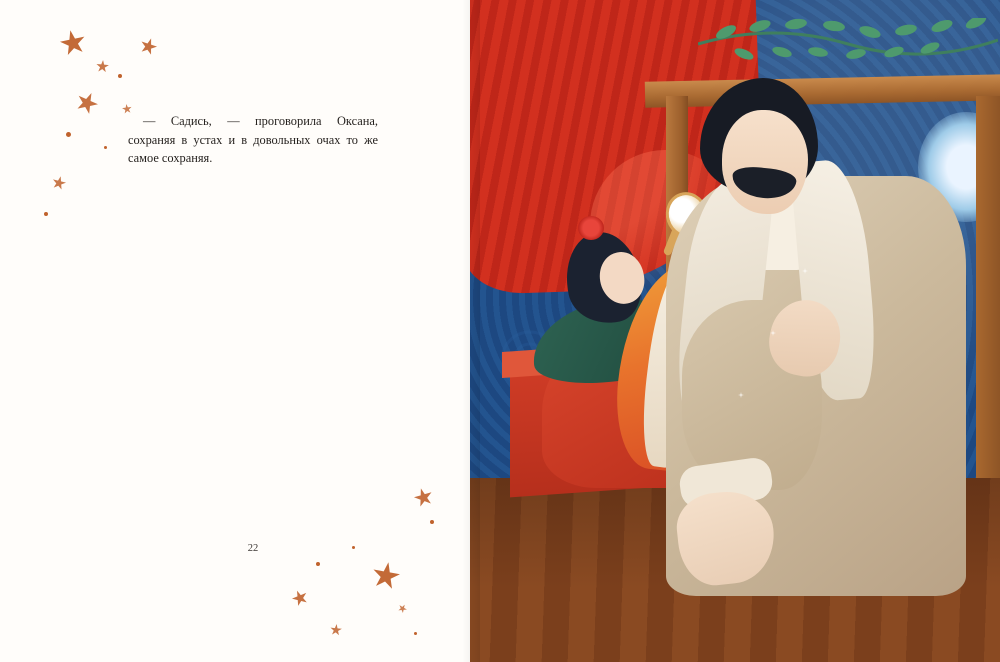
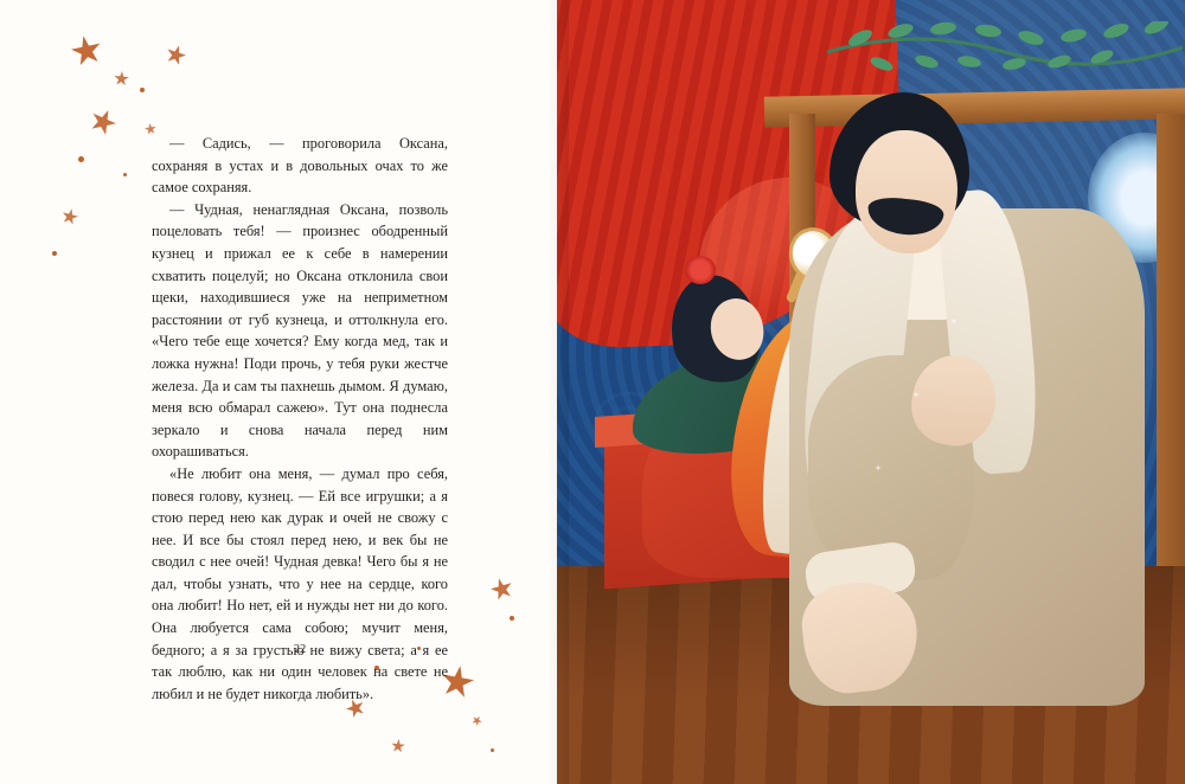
  — Садись, — проговорила Оксана, сохраняя в устах и в довольных очах то же самое сохраняя.
+ — Чудная, ненаглядная Оксана, позволь поцеловать тебя! — произнес ободренный кузнец и прижал ее к себе в намерении схватить поцелуй; но Оксана отклонила свои щеки, находившиеся уже на неприметном расстоянии от губ кузнеца, и оттолкнула его. «Чего тебе еще хочется? Ему когда мед, так и ложка нужна! Поди прочь, у тебя руки жестче железа. Да и сам ты пахнешь дымом. Я думаю, меня всю обмарал сажею». Тут она поднесла зеркало и снова начала перед ним охорашиваться.
+ «Не любит она меня, — думал про себя, повеся голову, кузнец. — Ей все игрушки; а я стою перед нею как дурак и очей не свожу с нее. И все бы стоял перед нею, и век бы не сводил с нее очей! Чудная девка! Чего бы я не дал, чтобы узнать, что у нее на сердце, кого она любит! Но нет, ей и нужды нет ни до кого. Она любуется сама собою; мучит меня, бедного; а я за грустью не вижу света; а я ее так люблю, как ни один человек на свете не любил и не будет никогда любить».
  22
